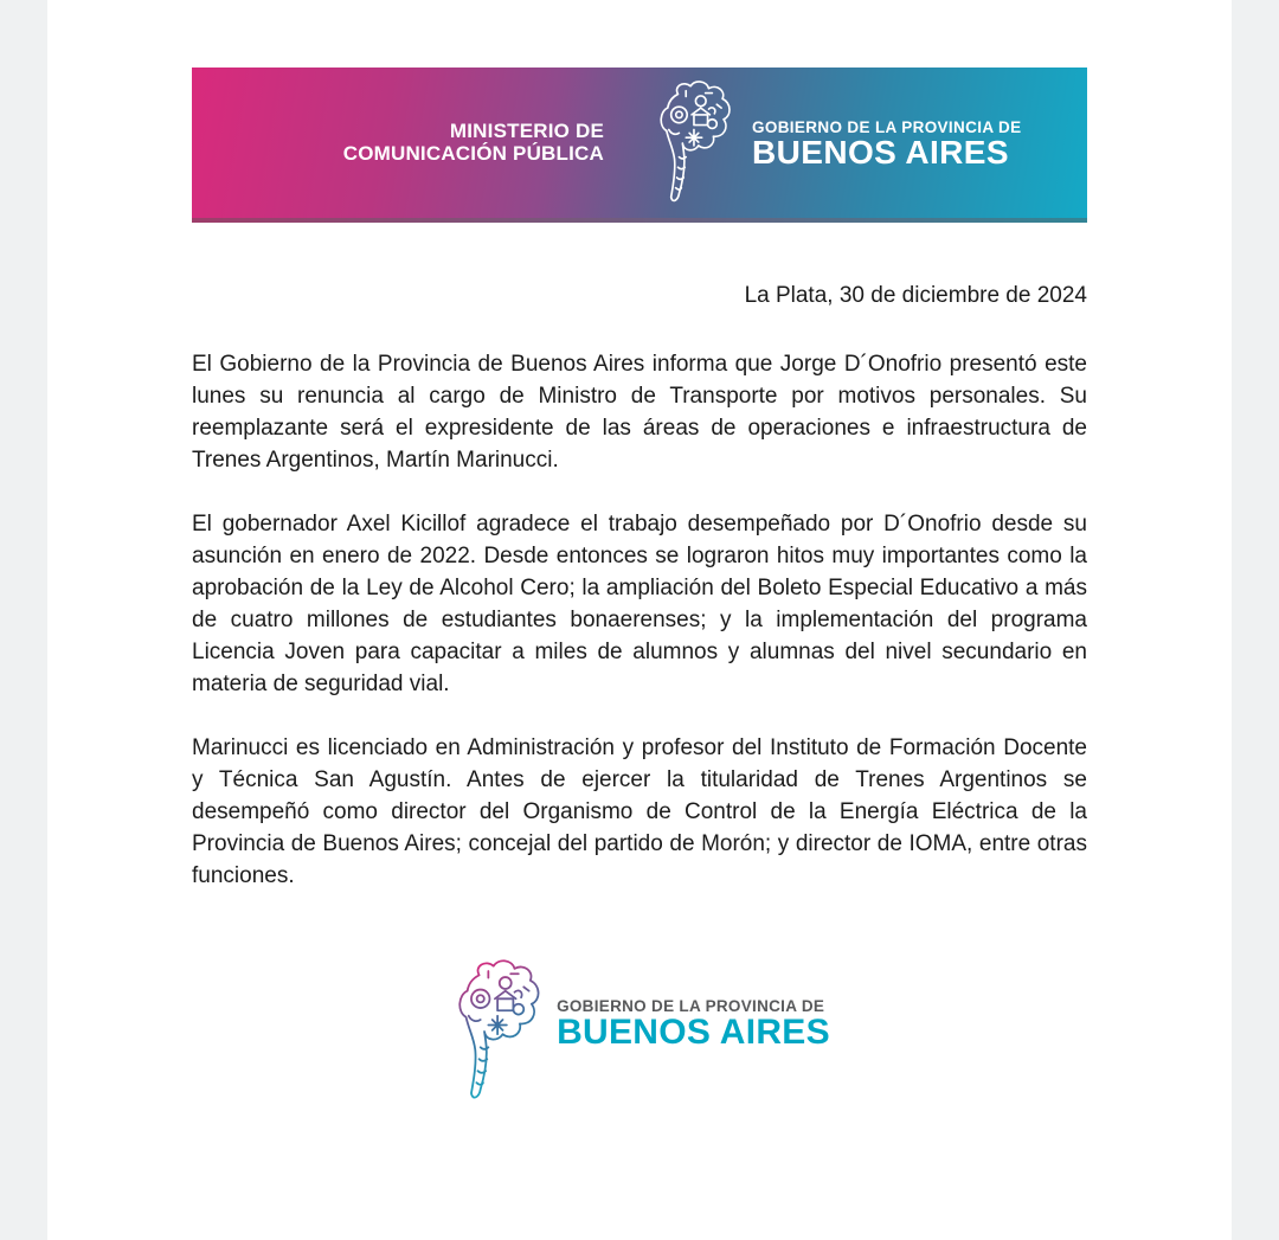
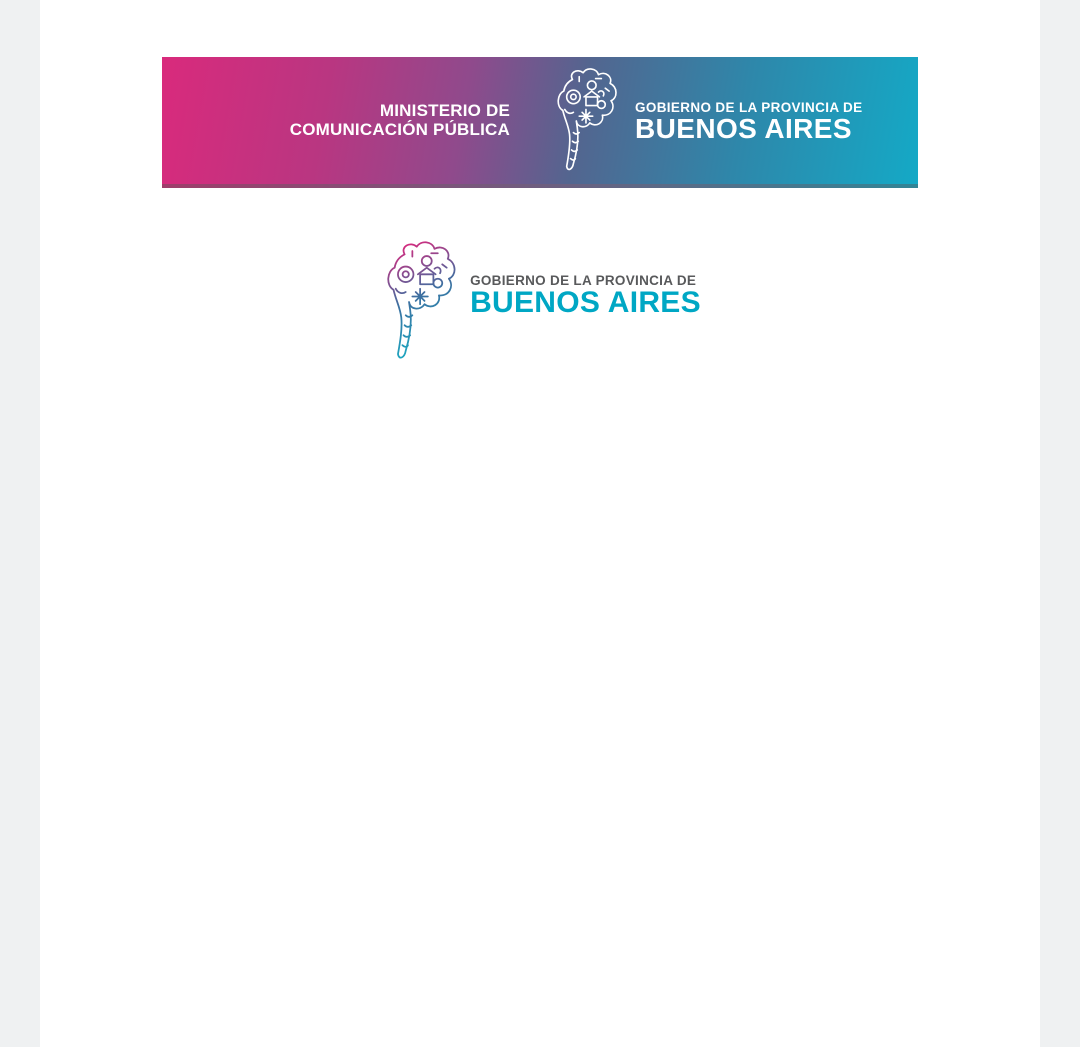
  MINISTERIO DE
  COMUNICACIÓN PÚBLICA
  GOBIERNO DE LA PROVINCIA DE
  BUENOS AIRES
- La Plata, 30 de diciembre de 2024
- El Gobierno de la Provincia de Buenos Aires informa que Jorge D´Onofrio presentó este lunes su renuncia al cargo de Ministro de Transporte por motivos personales. Su reemplazante será el expresidente de las áreas de operaciones e infraestructura de Trenes Argentinos, Martín Marinucci.
- El gobernador Axel Kicillof agradece el trabajo desempeñado por D´Onofrio desde su asunción en enero de 2022. Desde entonces se lograron hitos muy importantes como la aprobación de la Ley de Alcohol Cero; la ampliación del Boleto Especial Educativo a más de cuatro millones de estudiantes bonaerenses; y la implementación del programa Licencia Joven para capacitar a miles de alumnos y alumnas del nivel secundario en materia de seguridad vial.
- Marinucci es licenciado en Administración y profesor del Instituto de Formación Docente y Técnica San Agustín. Antes de ejercer la titularidad de Trenes Argentinos se desempeñó como director del Organismo de Control de la Energía Eléctrica de la Provincia de Buenos Aires; concejal del partido de Morón; y director de IOMA, entre otras funciones.
  GOBIERNO DE LA PROVINCIA DE
  BUENOS AIRES
